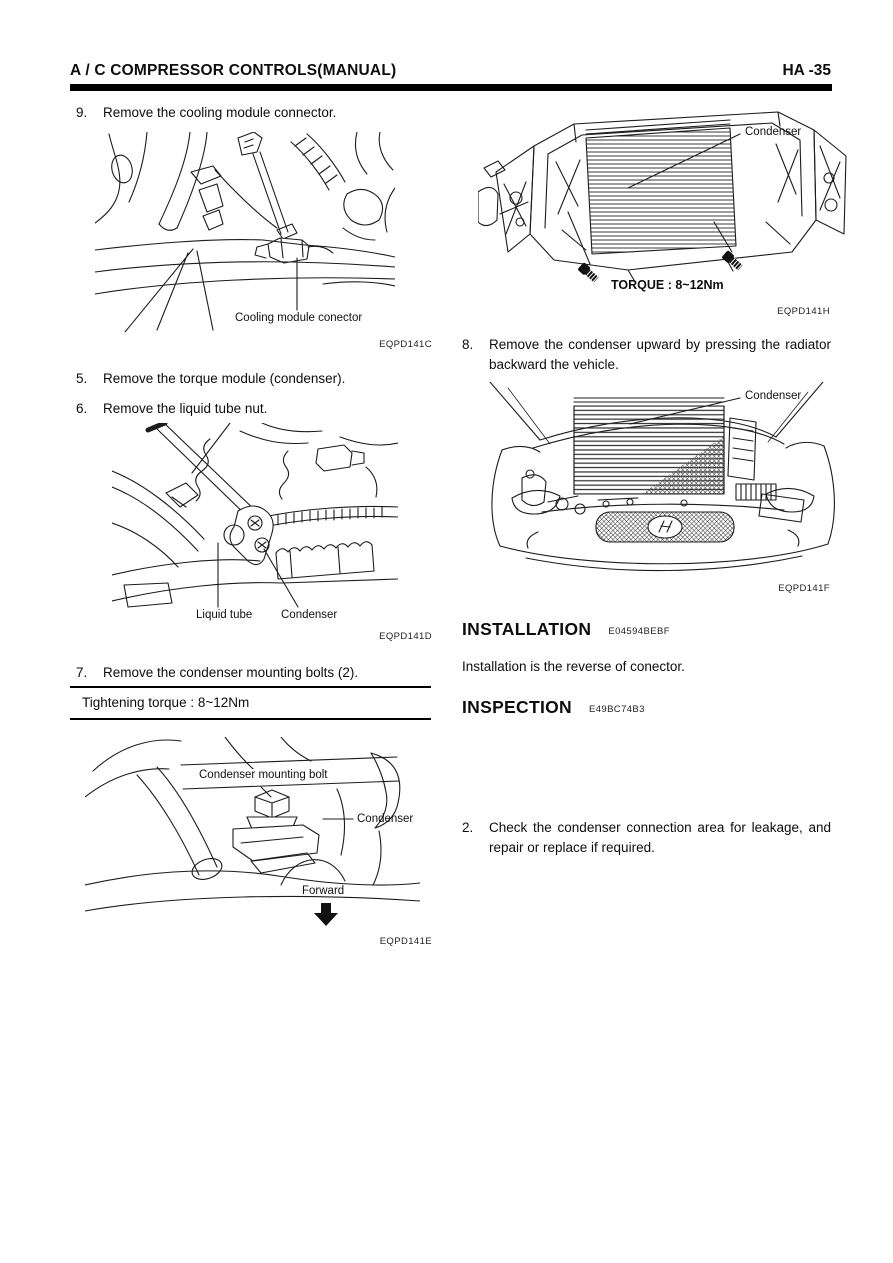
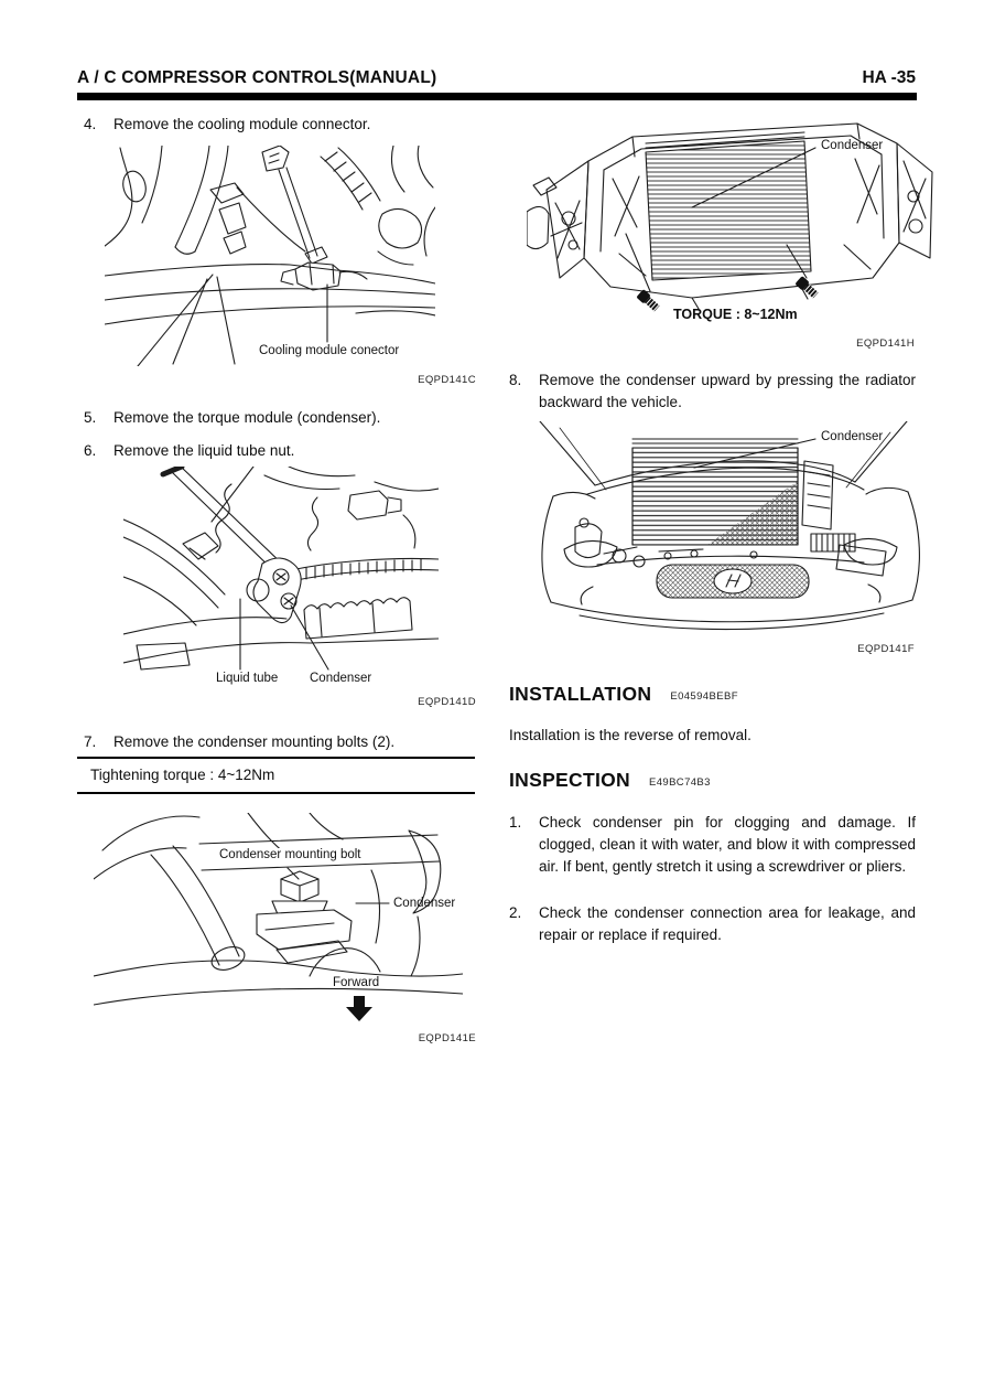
  A / C COMPRESSOR CONTROLS(MANUAL)
  HA -35
- 9.
+ 4.
  Remove the cooling module connector.
  Cooling module conector
  EQPD141C
  5.
  Remove the torque module (condenser).
  6.
  Remove the liquid tube nut.
  Liquid tube
  Condenser
  EQPD141D
  7.
  Remove the condenser mounting bolts (2).
- Tightening torque : 8~12Nm
+ Tightening torque : 4~12Nm
  Condenser mounting bolt
  Condenser
  Forward
  EQPD141E
  Condenser
  TORQUE : 8~12Nm
  EQPD141H
  8.
  Remove the condenser upward by pressing the radiator backward the vehicle.
  Condenser
  EQPD141F
  INSTALLATION
  E04594BEBF
- Installation is the reverse of conector.
+ Installation is the reverse of removal.
  INSPECTION
  E49BC74B3
+ 1.
+ Check condenser pin for clogging and damage. If clogged, clean it with water, and blow it with compressed air. If bent, gently stretch it using a screwdriver or pliers.
  2.
  Check the condenser connection area for leakage, and repair or replace if required.
